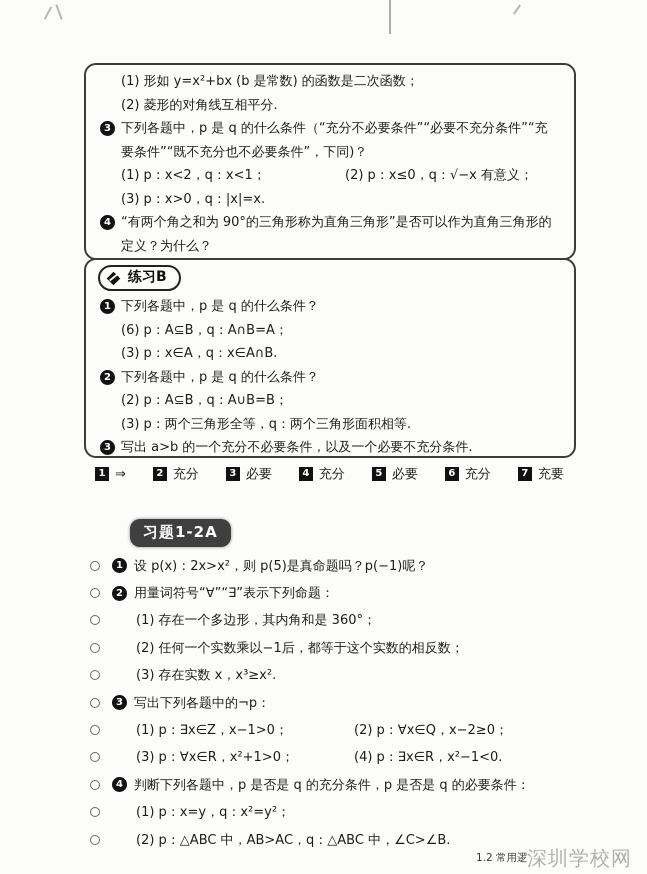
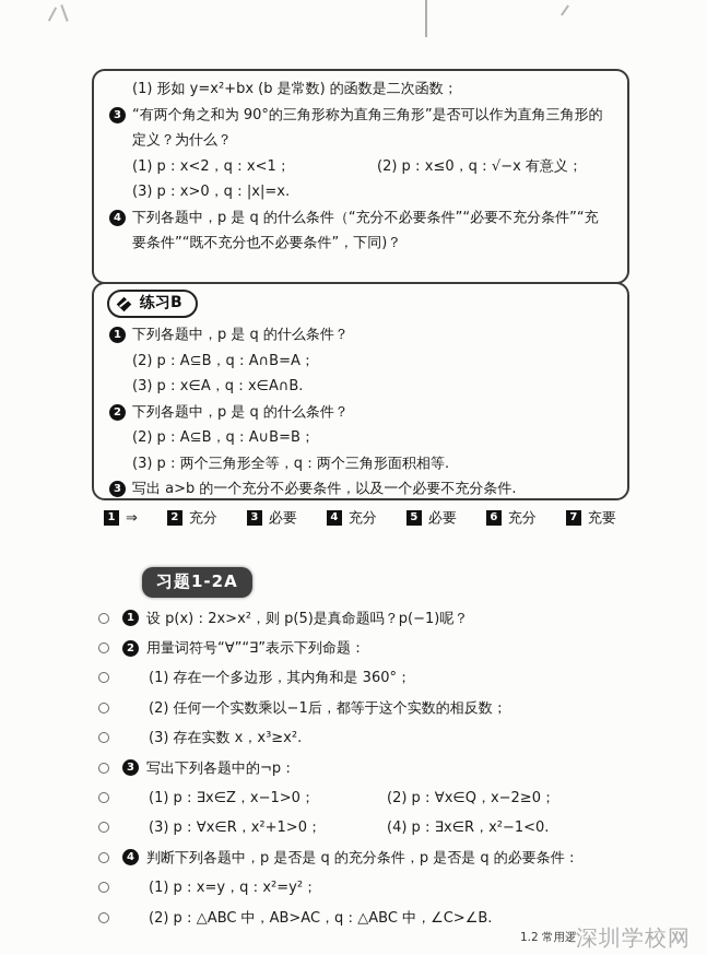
  (1) 形如 y=x²+bx (b 是常数) 的函数是二次函数；
- (2) 菱形的对角线互相平分.
  3
- 下列各题中，p 是 q 的什么条件（“充分不必要条件”“必要不充分条件”“充要条件”“既不充分也不必要条件”，下同)？
+ “有两个角之和为 90°的三角形称为直角三角形”是否可以作为直角三角形的定义？为什么？
  (1) p：x<2，q：x<1；
  (2) p：x≤0，q：√−x 有意义；
  (3) p：x>0，q：|x|=x.
  4
- “有两个角之和为 90°的三角形称为直角三角形”是否可以作为直角三角形的定义？为什么？
+ 下列各题中，p 是 q 的什么条件（“充分不必要条件”“必要不充分条件”“充要条件”“既不充分也不必要条件”，下同)？
  练习B
  1
  下列各题中，p 是 q 的什么条件？
- (6) p：A⊆B，q：A∩B=A；
+ (2) p：A⊆B，q：A∩B=A；
  (3) p：x∈A，q：x∈A∩B.
  2
  下列各题中，p 是 q 的什么条件？
  (2) p：A⊆B，q：A∪B=B；
  (3) p：两个三角形全等，q：两个三角形面积相等.
  3
  写出 a>b 的一个充分不必要条件，以及一个必要不充分条件.
  1
  ⇒
  2
  充分
  3
  必要
  4
  充分
  5
  必要
  6
  充分
  7
  充要
  习题1-2A
  1
  设 p(x)：2x>x²，则 p(5)是真命题吗？p(−1)呢？
  2
  用量词符号“∀”“∃”表示下列命题：
  (1) 存在一个多边形，其内角和是 360°；
  (2) 任何一个实数乘以−1后，都等于这个实数的相反数；
  (3) 存在实数 x，x³≥x².
  3
  写出下列各题中的¬p：
  (1) p：∃x∈Z，x−1>0；
  (2) p：∀x∈Q，x−2≥0；
  (3) p：∀x∈R，x²+1>0；
  (4) p：∃x∈R，x²−1<0.
  4
  判断下列各题中，p 是否是 q 的充分条件，p 是否是 q 的必要条件：
  (1) p：x=y，q：x²=y²；
  (2) p：△ABC 中，AB>AC，q：△ABC 中，∠C>∠B.
  1.2 常用逻
  深圳学校网
